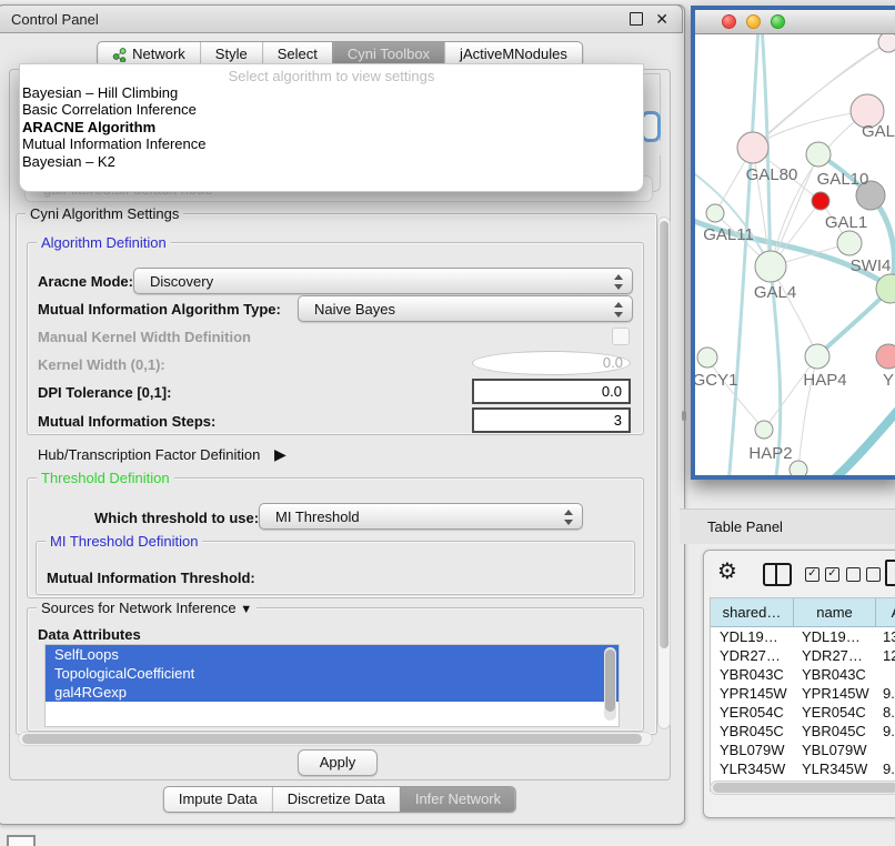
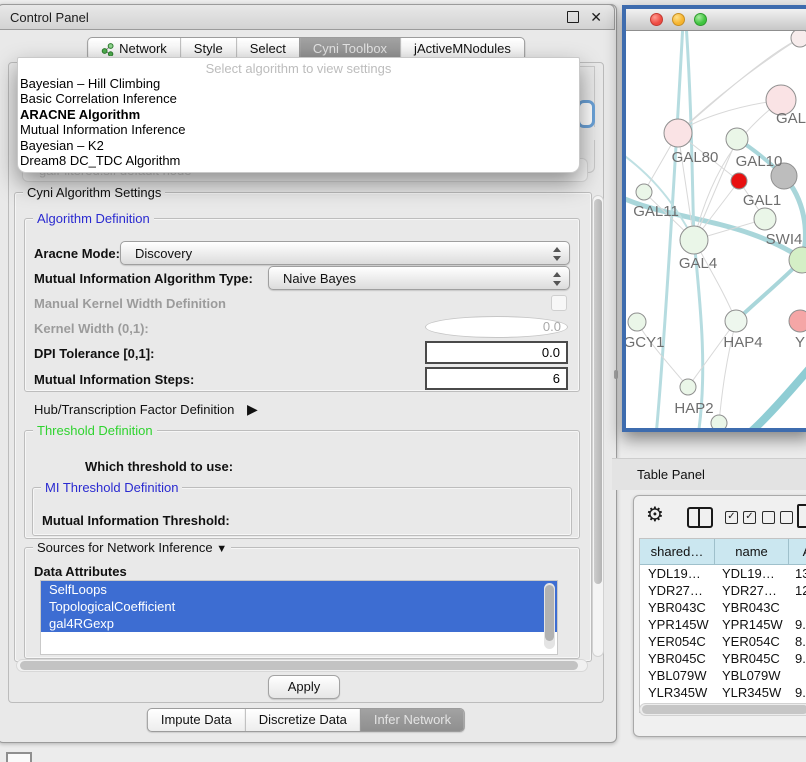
  Control Panel
  ✕
  Network
  Style
  Select
  Cyni Toolbox
  jActiveMNodules
  Select algorithm to view settings
  Bayesian – Hill Climbing
  Basic Correlation Inference
  ARACNE Algorithm
  Mutual Information Inference
  Bayesian – K2
+ Dream8 DC_TDC Algorithm
  Cyni Algorithm Settings
  Algorithm Definition
  Aracne Mode:
  Discovery
  Mutual Information Algorithm Type:
  Naive Bayes
  Manual Kernel Width Definition
  Kernel Width (0,1):
  0.0
  DPI Tolerance [0,1]:
  0.0
  Mutual Information Steps:
- 3
+ 6
  Hub/Transcription Factor Definition ▶
  Threshold Definition
  Which threshold to use:
- MI Threshold
  MI Threshold Definition
  Mutual Information Threshold:
  Sources for Network Inference ▼
  Data Attributes
  SelfLoops
  TopologicalCoefficient
  gal4RGexp
  Apply
  Impute Data
  Discretize Data
  Infer Network
  GAL
  GAL80
  GAL10
  GAL1
  GAL11
  SWI4
  GAL4
  GCY1
  HAP4
  Y
  HAP2
  Table Panel
  ⚙
  ✓
  ✓
  shared…
  name
  YDL19…
  YDL19…
  YDR27…
  YDR27…
  YBR043C
  YBR043C
  YPR145W
  YPR145W
  9.
  YER054C
  YER054C
  8.
  YBR045C
  YBR045C
  9.
  YBL079W
  YBL079W
  YLR345W
  YLR345W
  9.
